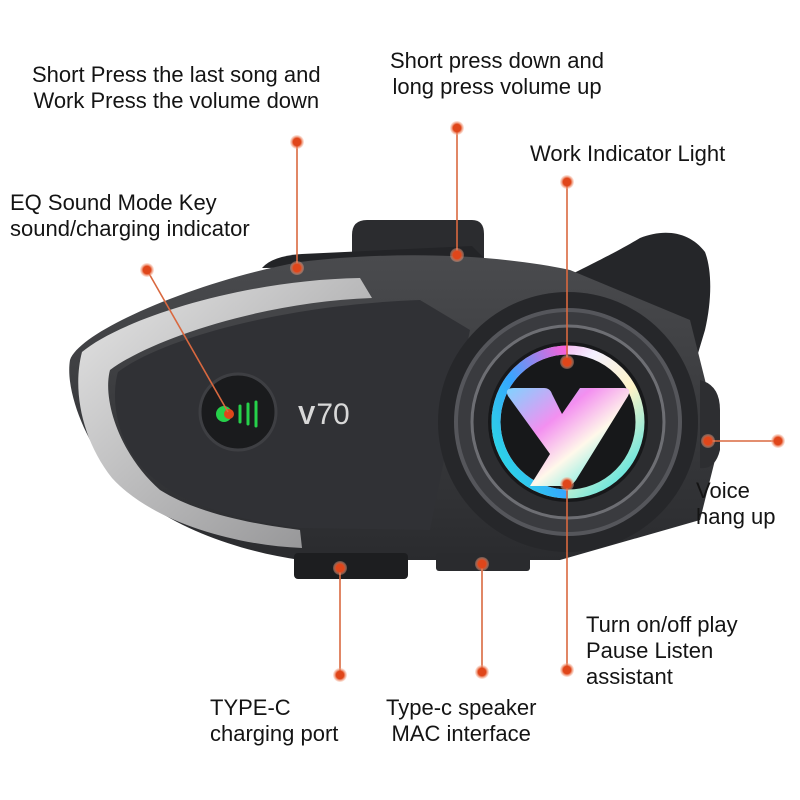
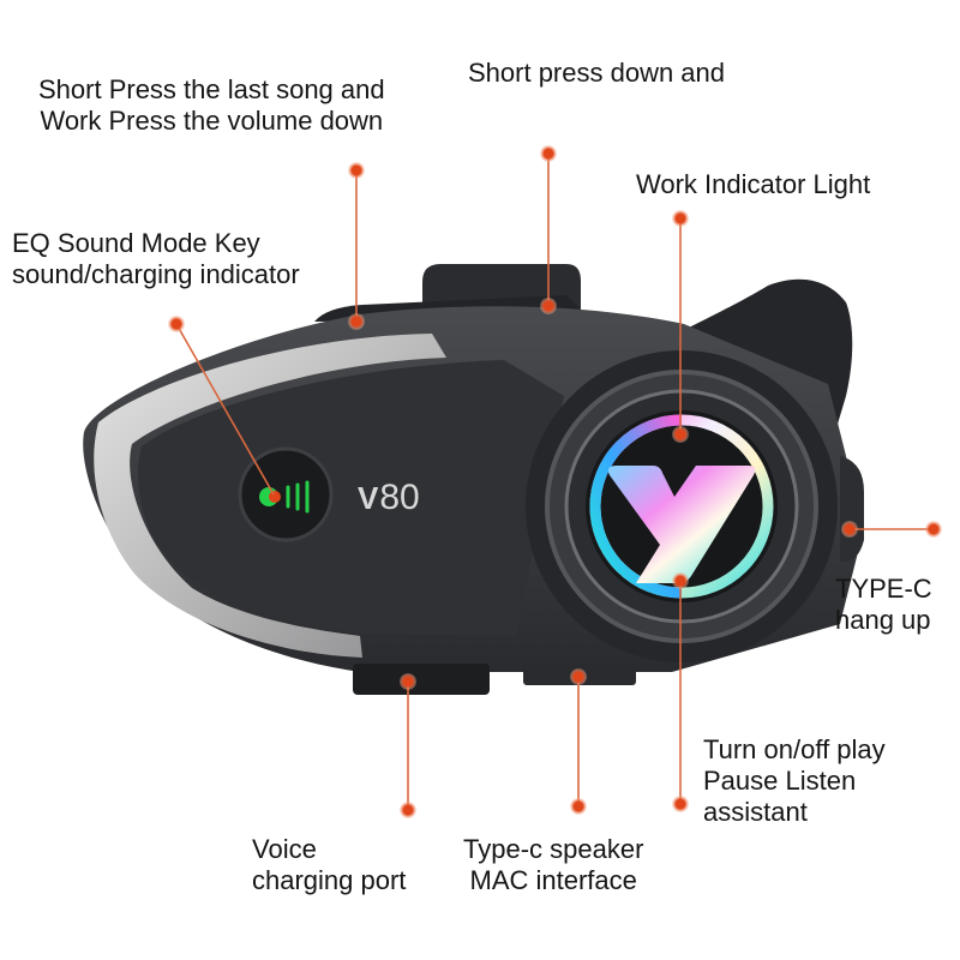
- V 70
+ V 80
  Short Press the last song and
  Work Press the volume down
  Short press down and
- long press volume up
  Work Indicator Light
  EQ Sound Mode Key
  sound/charging indicator
- Voice
+ TYPE-C
  hang up
  Turn on/off play
  Pause Listen
  assistant
- TYPE-C
+ Voice
  charging port
  Type-c speaker
  MAC interface
